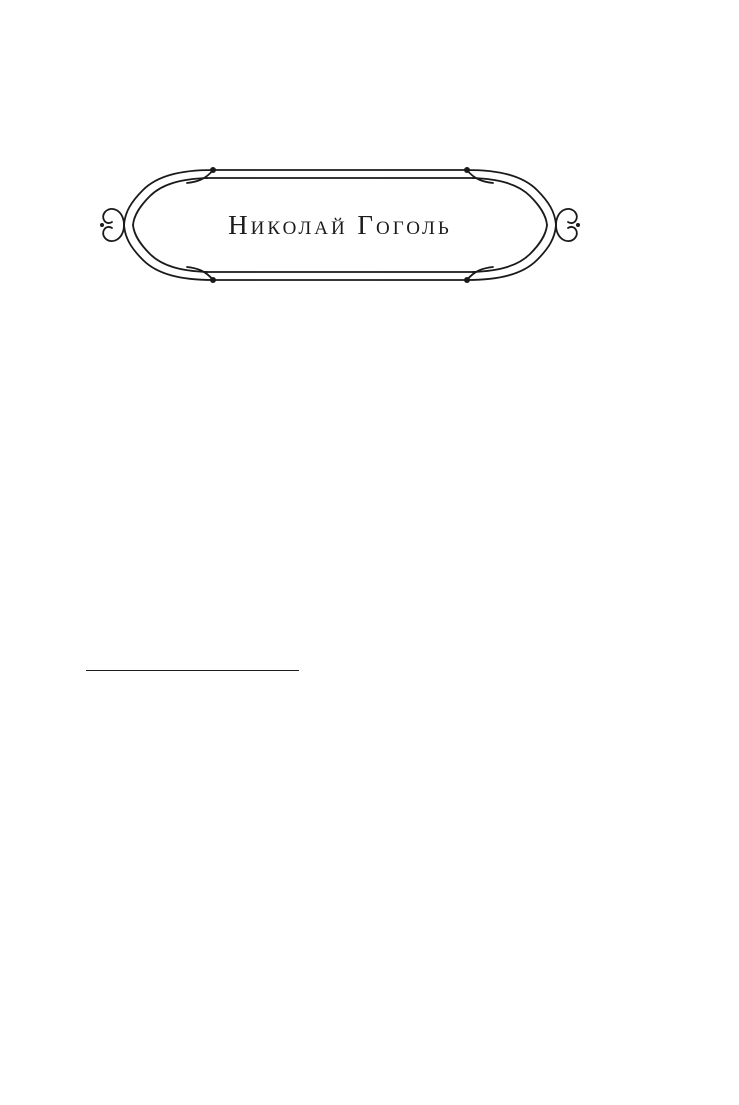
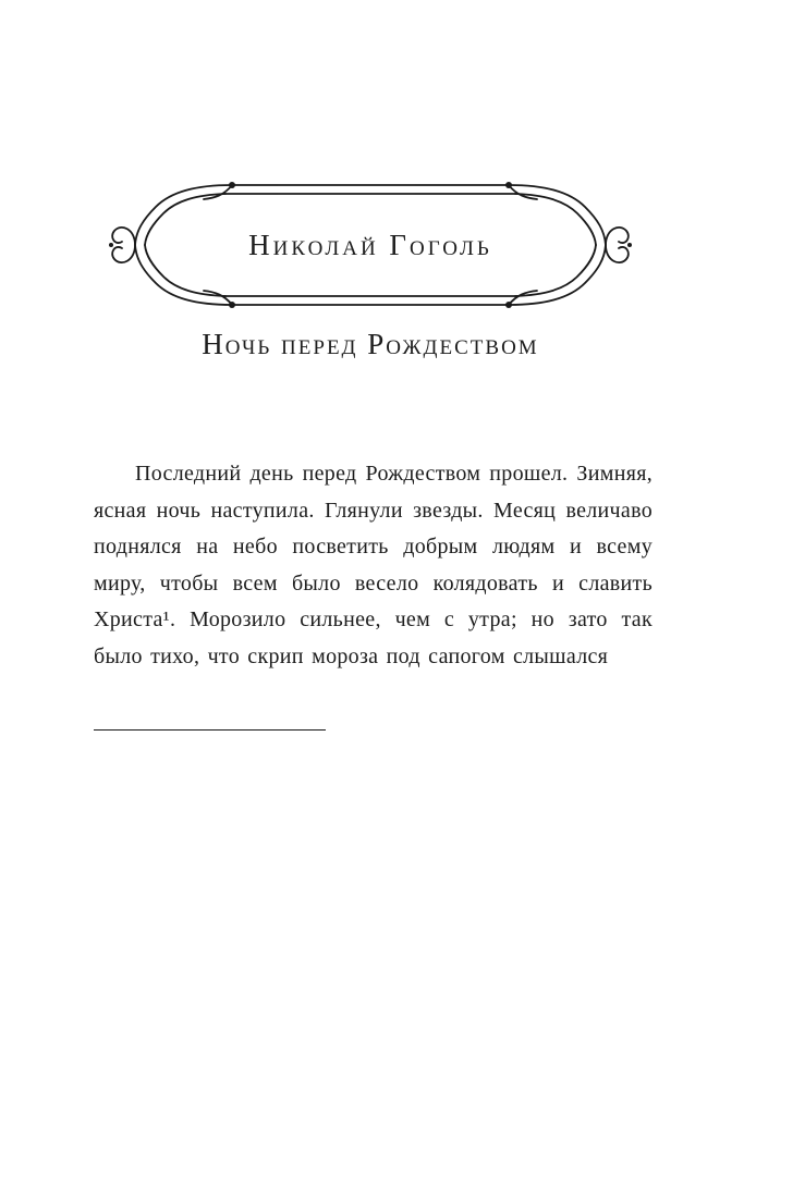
  Николай Гоголь
+ Ночь перед Рождеством
+ Последний день перед Рождеством прошел. Зимняя, ясная ночь наступила. Глянули звезды. Месяц величаво поднялся на небо посветить добрым людям и всему миру, чтобы всем было весело колядовать и славить Христа¹. Морозило сильнее, чем с утра; но зато так было тихо, что скрип мороза под сапогом слышался
